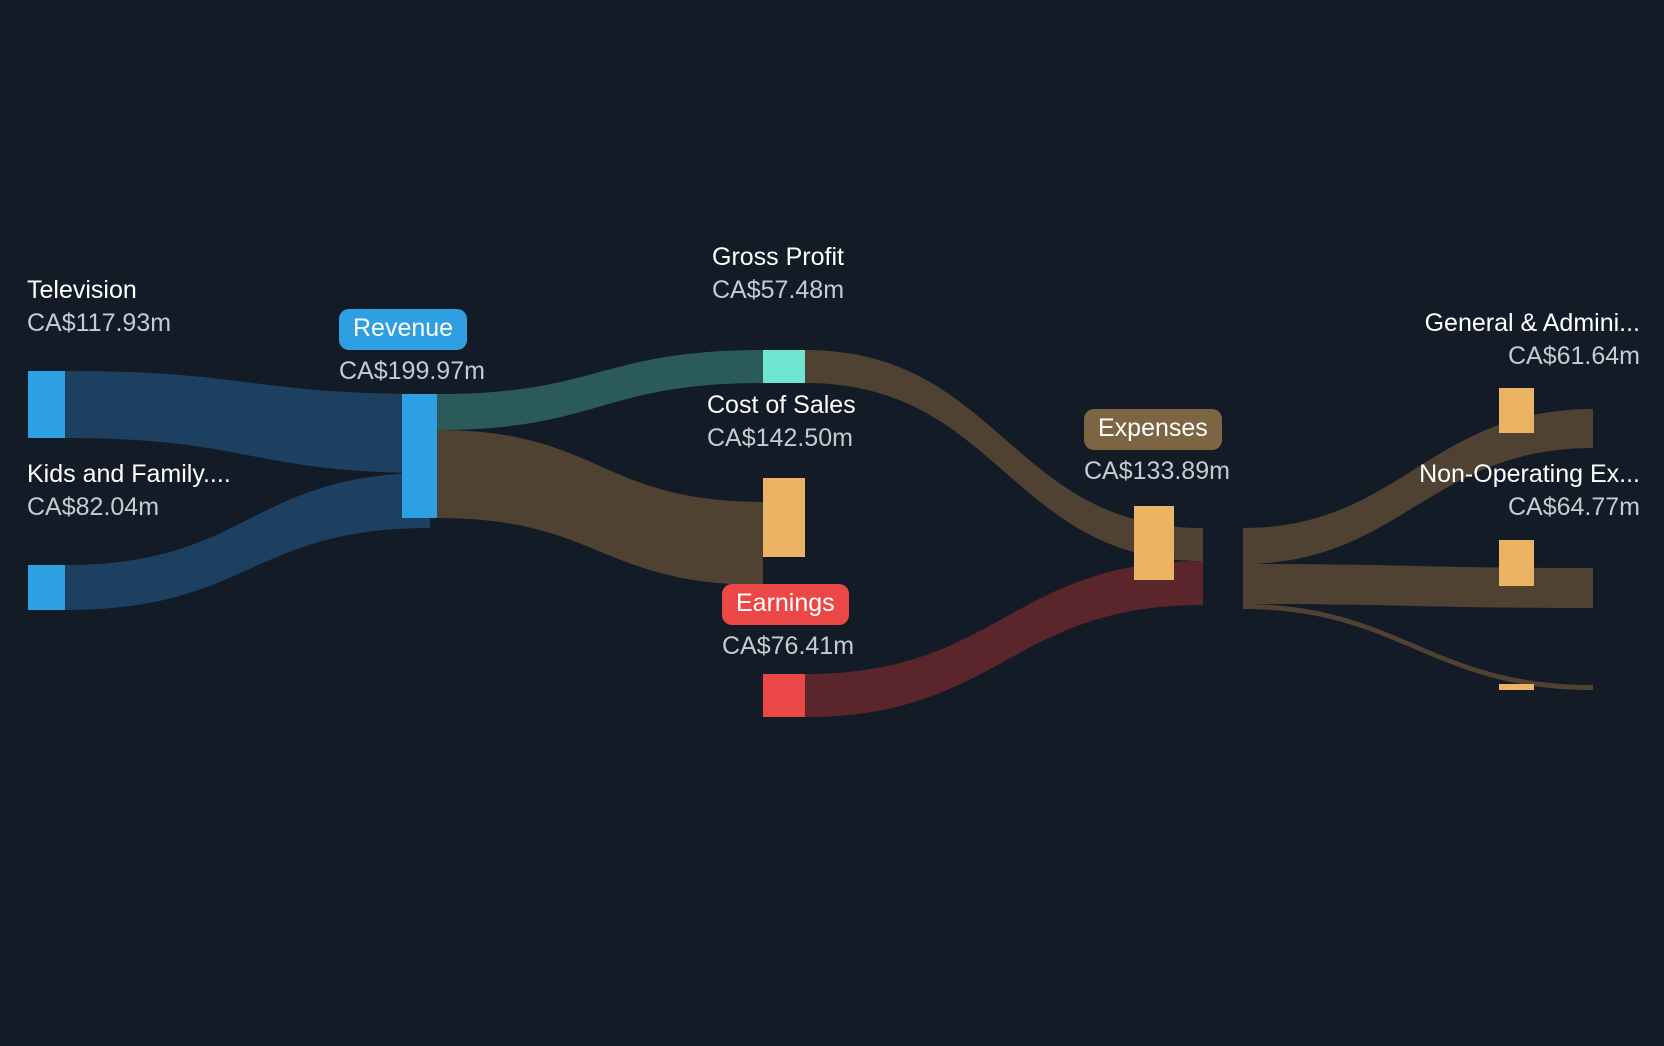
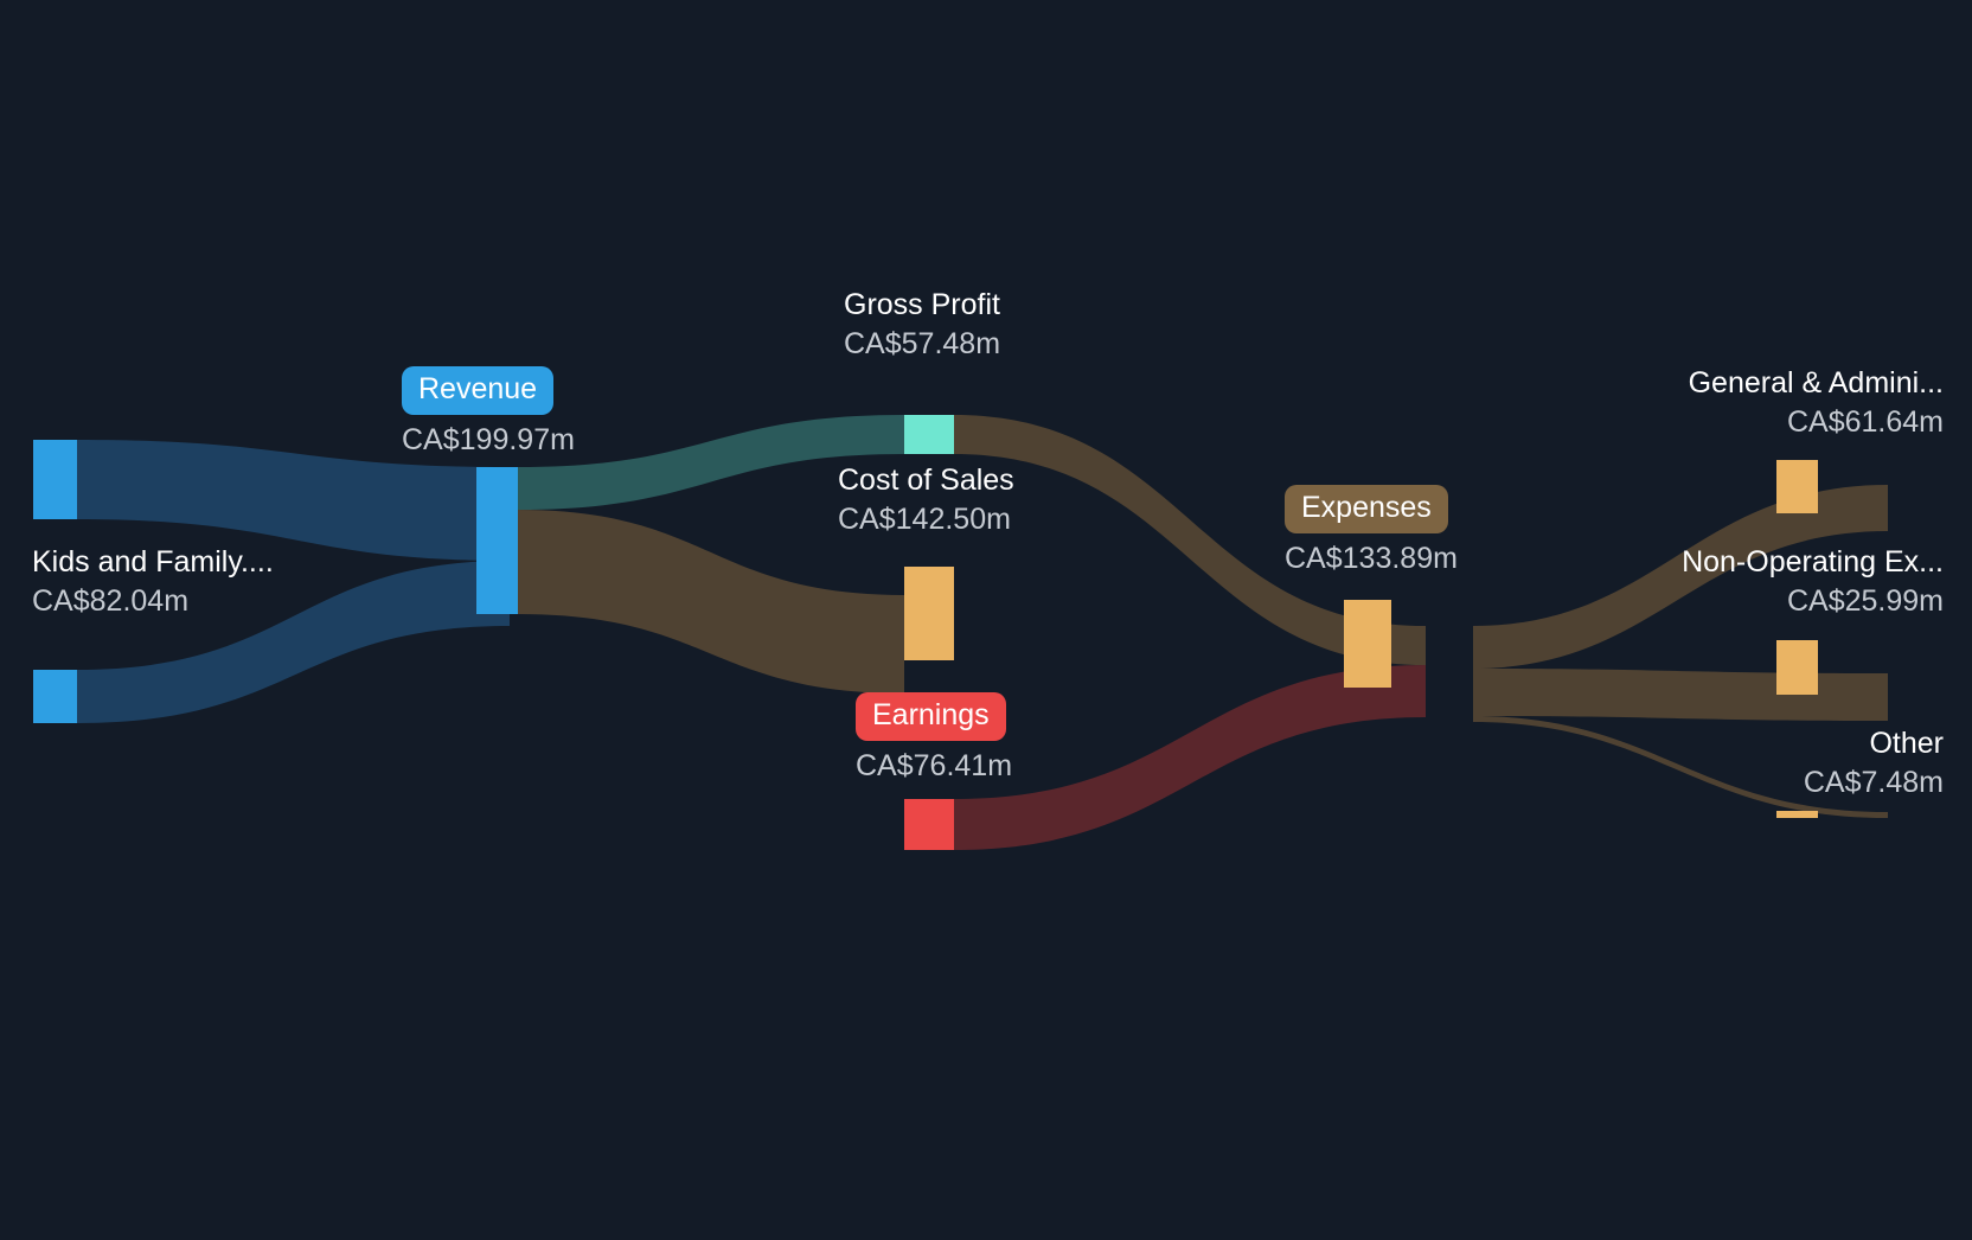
- Television
- CA$117.93m
  Kids and Family....
  CA$82.04m
  Revenue
  CA$199.97m
  Gross Profit
  CA$57.48m
  Cost of Sales
  CA$142.50m
  Earnings
  CA$76.41m
  Expenses
  CA$133.89m
  General & Admini...
  CA$61.64m
  Non-Operating Ex...
- CA$64.77m
+ CA$25.99m
+ Other
+ CA$7.48m
